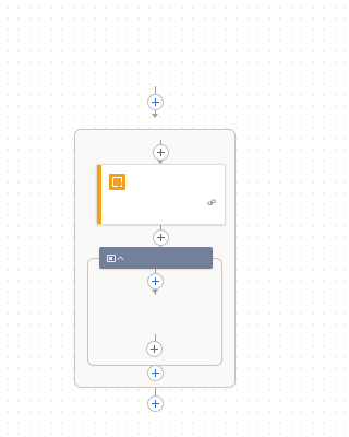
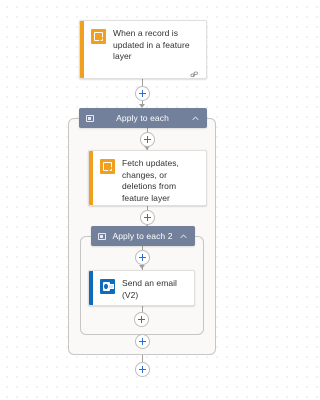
+ When a record is updated in a feature layer
+ Apply to each
+ Fetch updates, changes, or deletions from feature layer
+ Apply to each 2
+ Send an email (V2)
